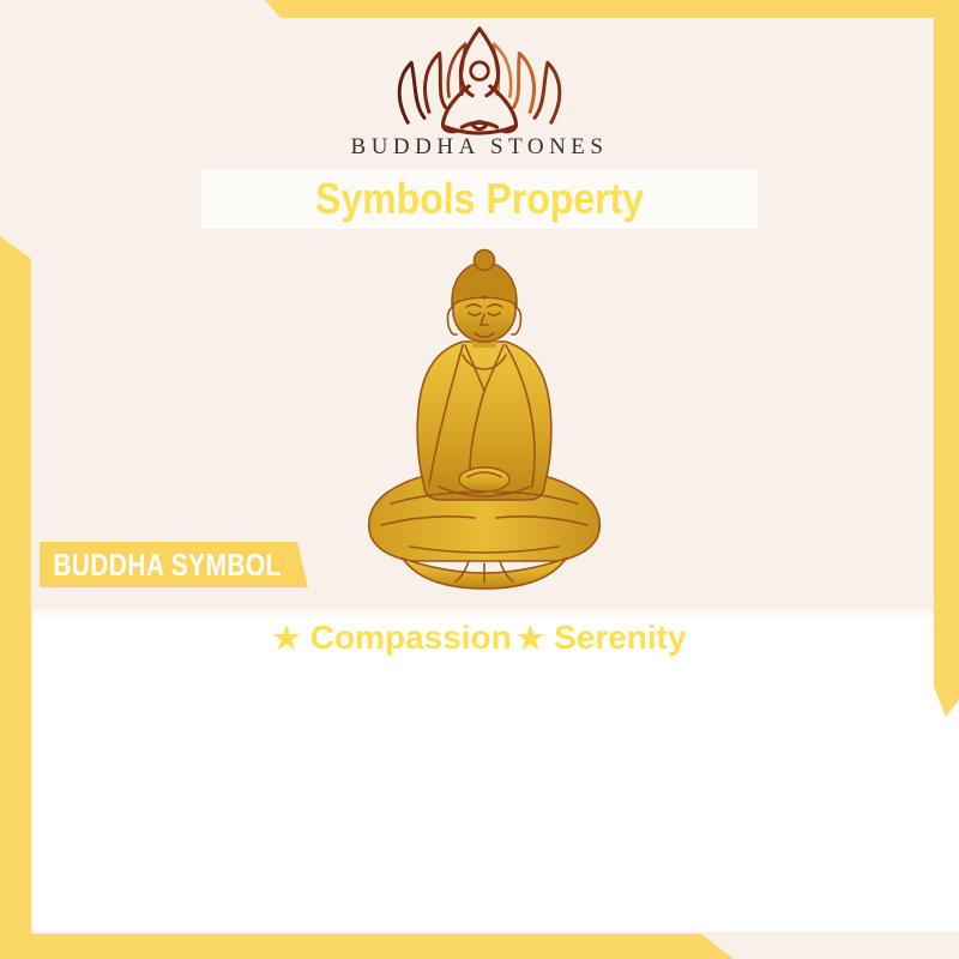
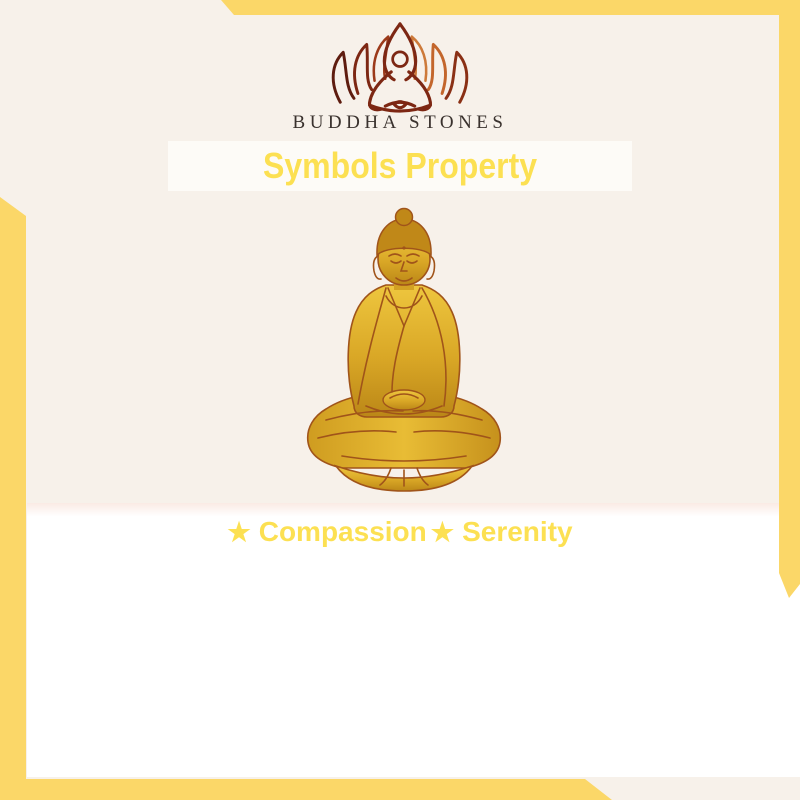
  BUDDHA STONES
  Symbols Property
- BUDDHA SYMBOL
  ★ Compassion ★ Serenity
